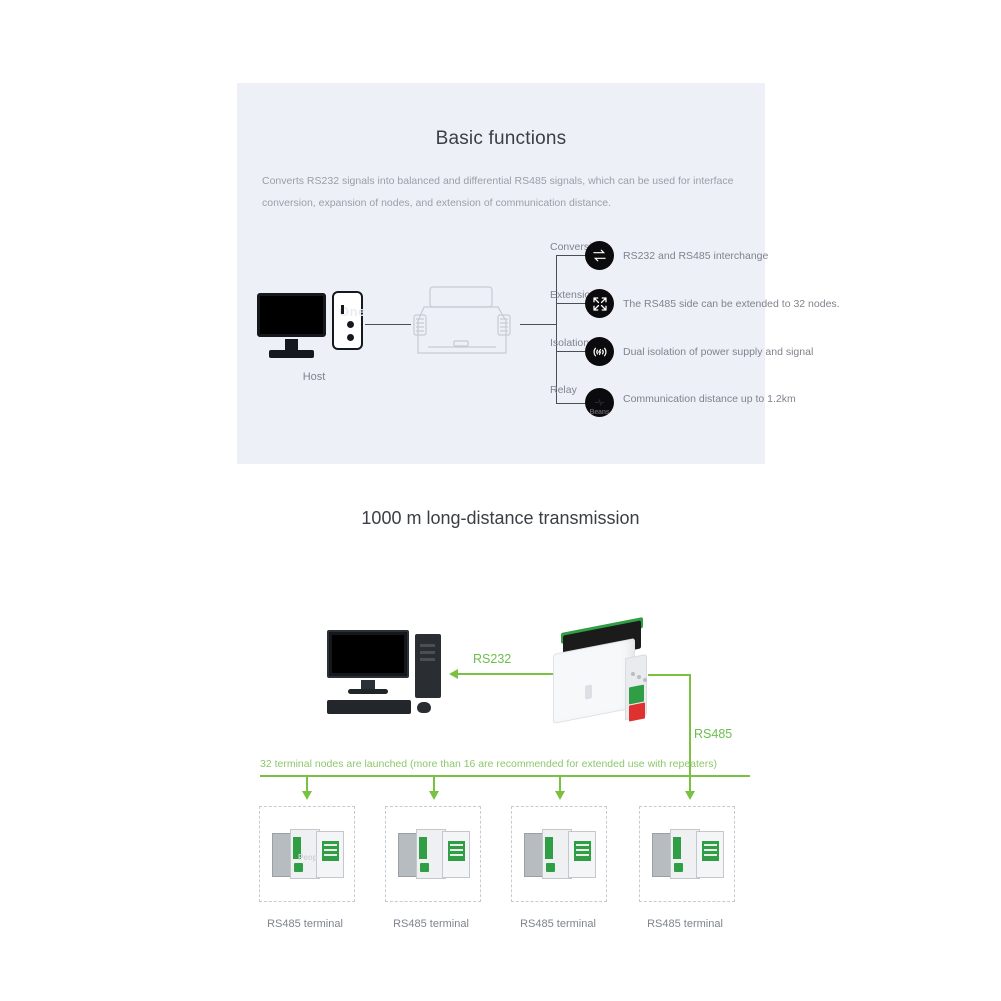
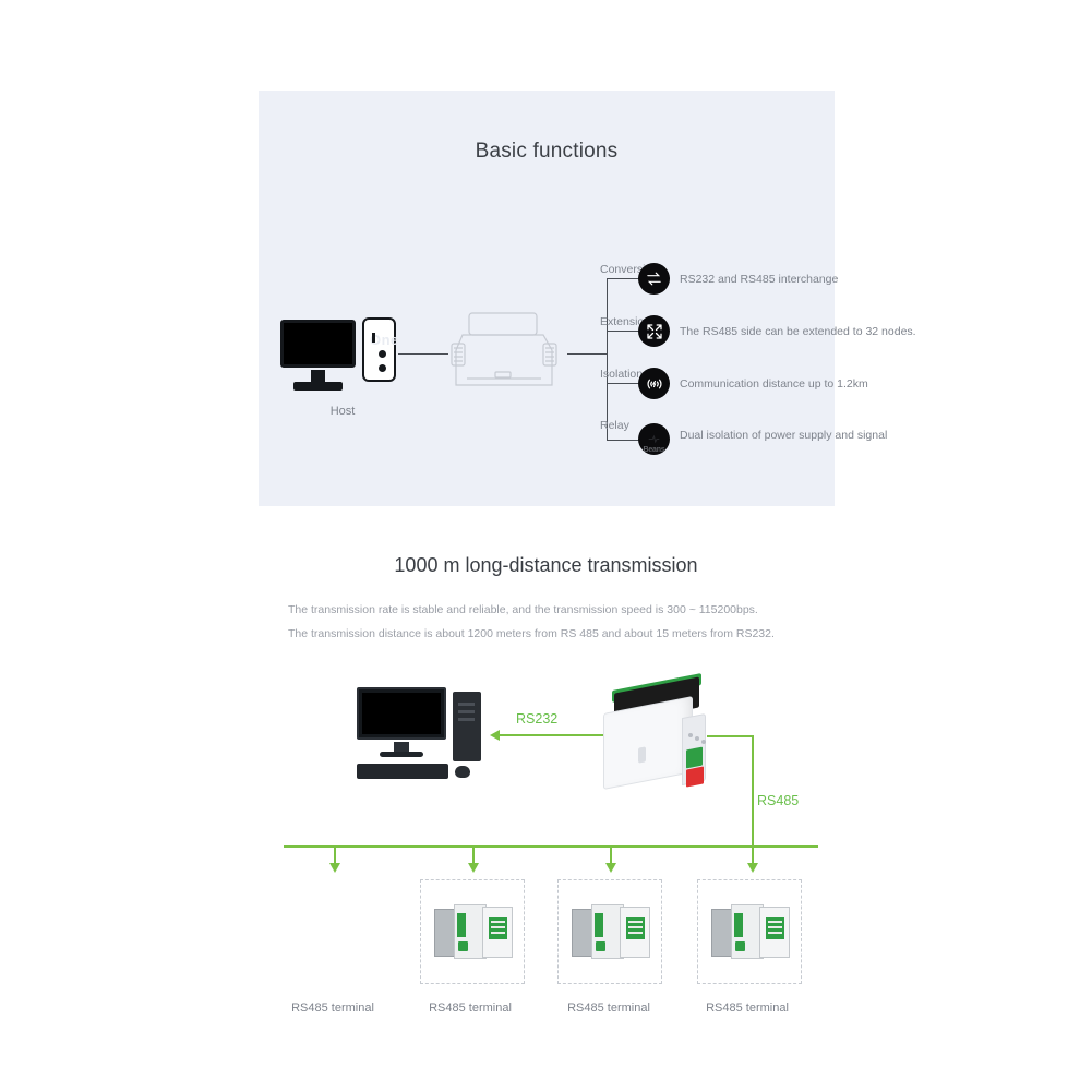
  Basic functions
- Converts RS232 signals into balanced and differential RS485 signals, which can be used for interface conversion, expansion of nodes, and extension of communication distance.
  One
  Host
  RS232 and RS485 interchange
  Extensi
  The RS485 side can be extended to 32 nodes.
  Isolatio
- Dual isolation of power supply and signal
+ Communication distance up to 1.2km
  Relay
- Communication distance up to 1.2km
+ Dual isolation of power supply and signal
  1000 m long-distance transmission
+ The transmission rate is stable and reliable, and the transmission speed is 300 ~ 115200bps.
+ The transmission distance is about 1200 meters from RS 485 and about 15 meters from RS232.
  RS232
  RS485
- 32 terminal nodes are launched (more than 16 are recommended for extended use with repeaters)
- Peop
  RS485 terminal
  RS485 terminal
  RS485 terminal
  RS485 terminal
